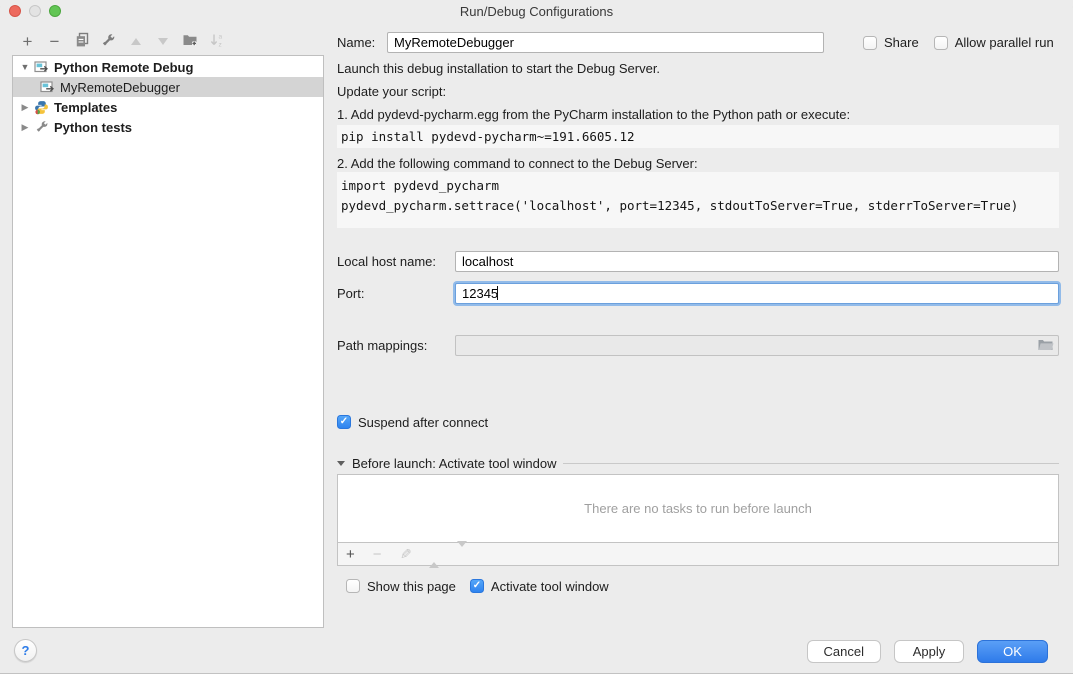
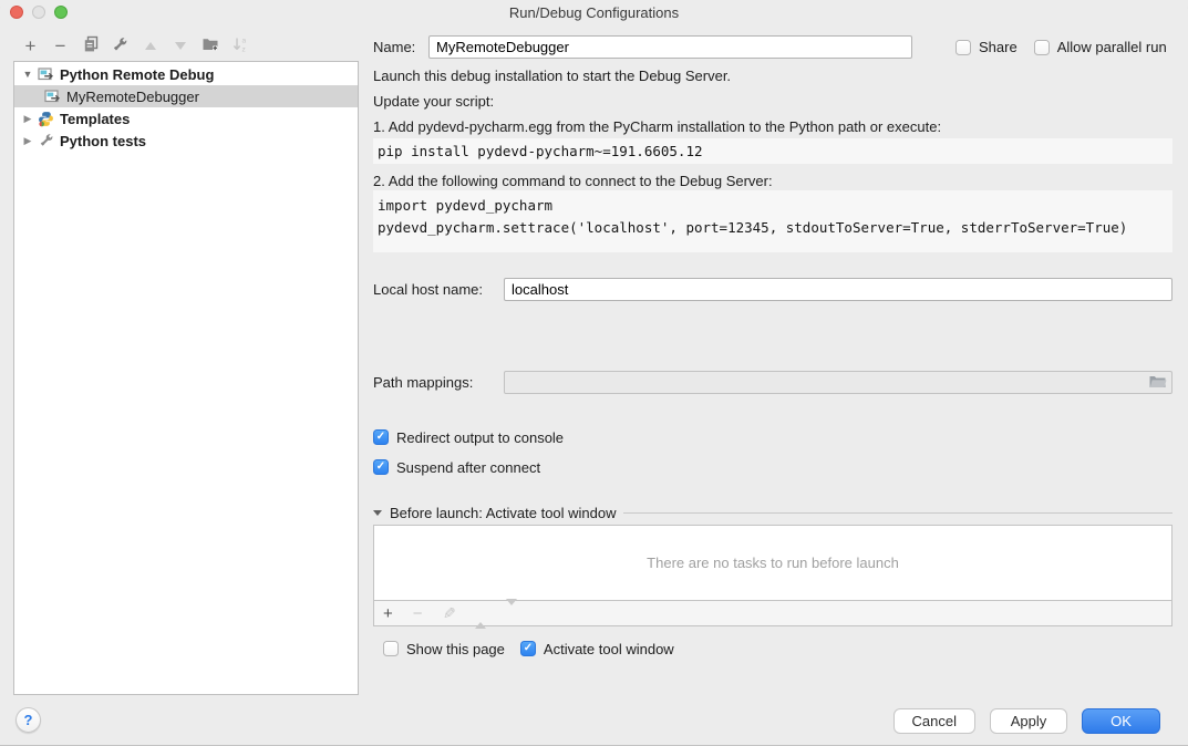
  Run/Debug Configurations
  +
  −
  ▼
  Python Remote Debug
  MyRemoteDebugger
  ▶
  Templates
  ▶
  Python tests
  Name:
  MyRemoteDebugger
  Share
  Allow parallel run
  Launch this debug installation to start the Debug Server.
  Update your script:
  1. Add pydevd-pycharm.egg from the PyCharm installation to the Python path or execute:
  pip install pydevd-pycharm~=191.6605.12
  2. Add the following command to connect to the Debug Server:
  import pydevd_pycharm
  pydevd_pycharm.settrace('localhost', port=12345, stdoutToServer=True, stderrToServer=True)
  Local host name:
  localhost
- Port:
- 12345
  Path mappings:
+ Redirect output to console
  Suspend after connect
  Before launch: Activate tool window
  There are no tasks to run before launch
  +
  −
  Show this page
  Activate tool window
  ?
  Cancel
  Apply
  OK
